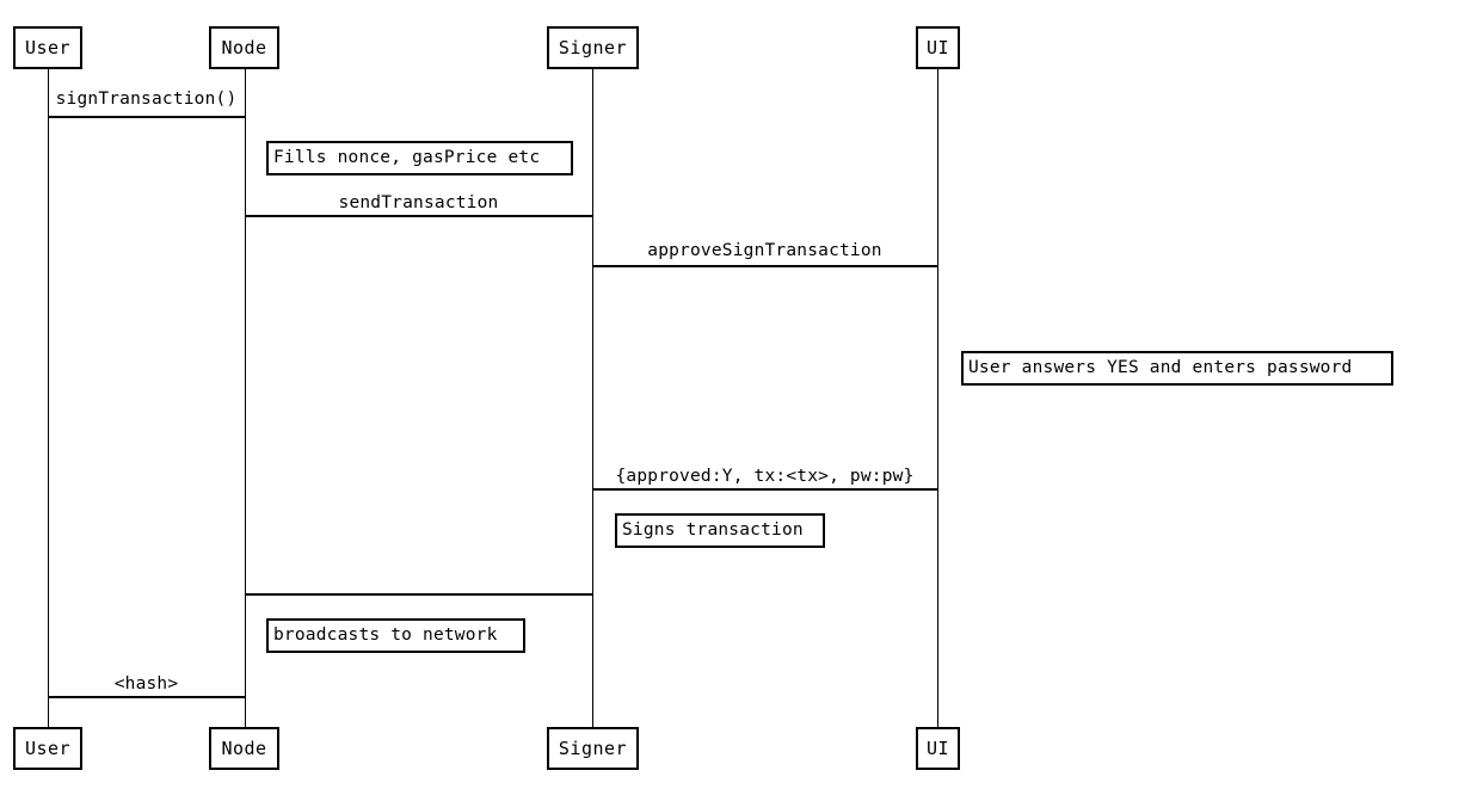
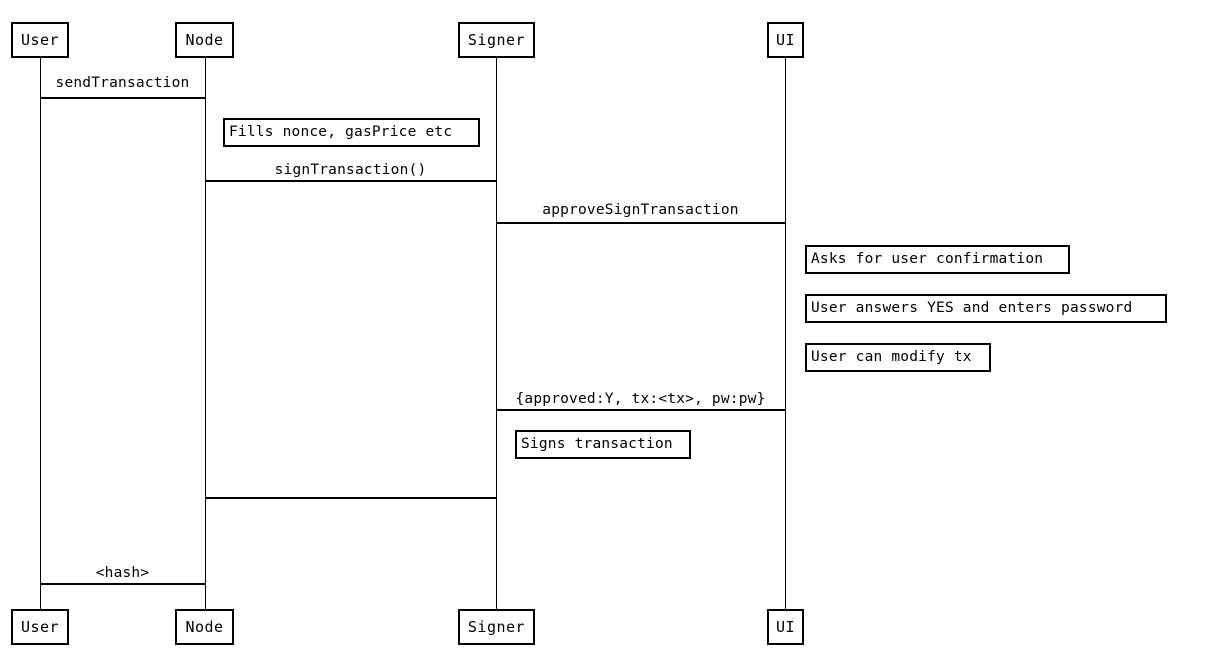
  User
  Node
  Signer
  UI
  User
  Node
  Signer
  UI
- signTransaction()
+ sendTransaction
  Fills nonce, gasPrice etc
- sendTransaction
+ signTransaction()
  approveSignTransaction
+ Asks for user confirmation
  User answers YES and enters password
+ User can modify tx
  {approved:Y, tx:<tx>, pw:pw}
  Signs transaction
- broadcasts to network
  <hash>
